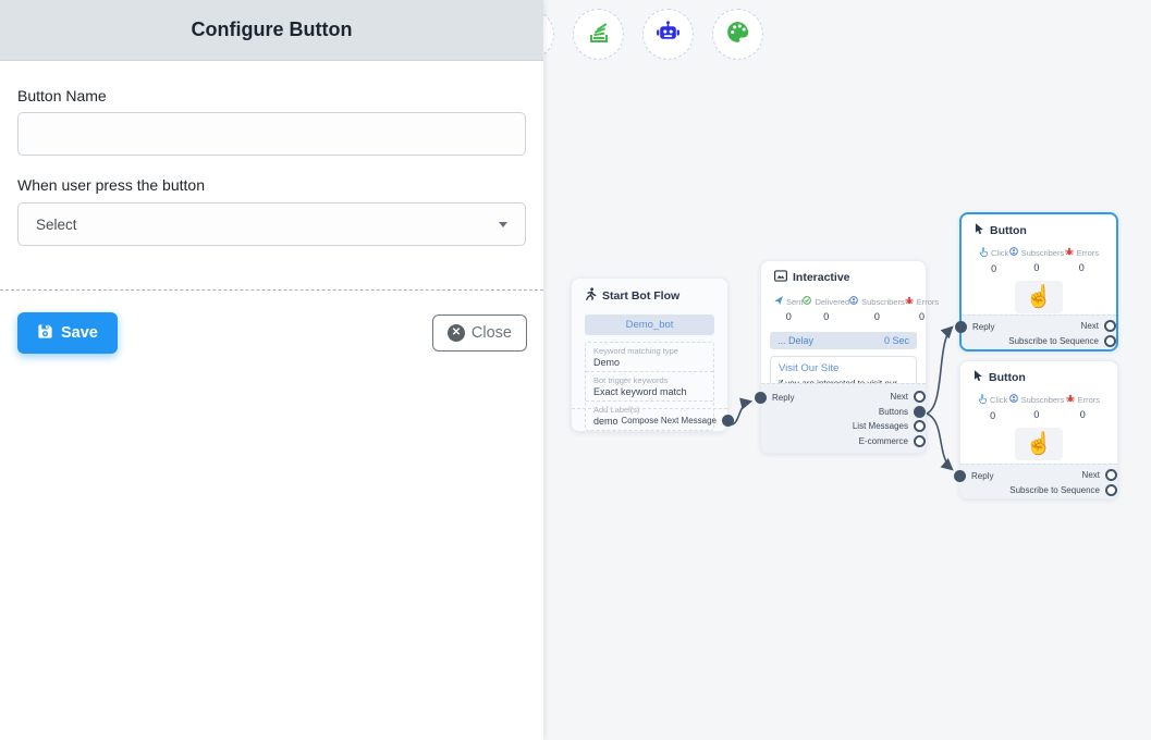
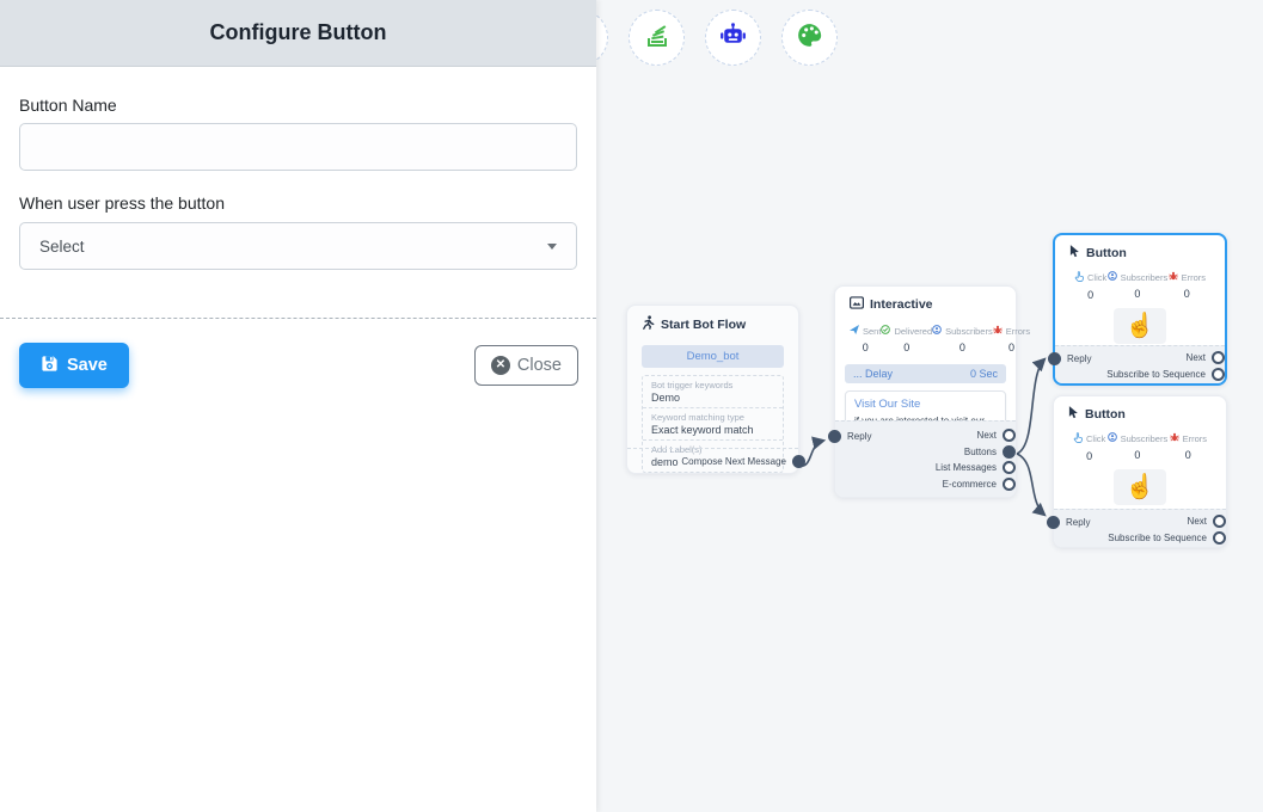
  Start Bot Flow
  Demo_bot
- Keyword matching type
+ Bot trigger keywords
  Demo
- Bot trigger keywords
+ Keyword matching type
  Exact keyword match
  Add Label(s)
  demo
  Compose Next Message
  Interactive
  Sent
  0
  Delivered
  0
  Subscribers
  0
  Errors
  0
  ... Delay
  0 Sec
  Visit Our Site
  Reply
  Next
  Buttons
  List Messages
  E-commerce
  Button
  Click
  0
  Subscribers
  0
  Errors
  0
  ☝
  Reply
  Next
  Subscribe to Sequence
  Button
  Click
  0
  Subscribers
  0
  Errors
  0
  ☝
  Reply
  Next
  Subscribe to Sequence
  Configure Button
  Button Name
  When user press the button
  Select
  Save
  ✕
  Close
